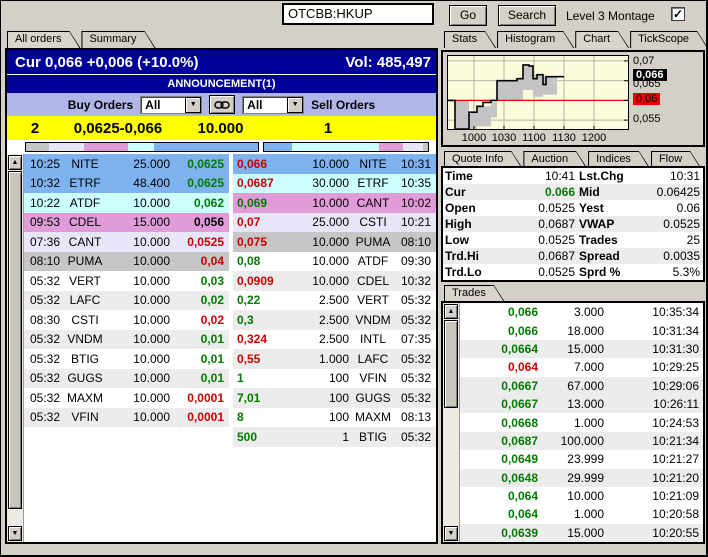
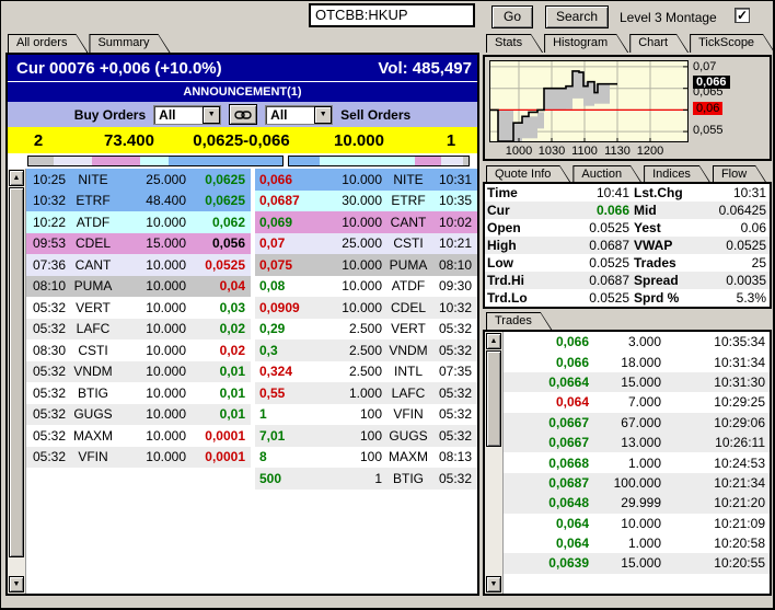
  OTCBB:HKUP
  Go
  Search
  Level 3 Montage
  ✓
  All orders
  Summary
  Stats
  Histogram
  Chart
  TickScope
  Quote Info
  Auction
  Indices
  Flow
  Trades
- Cur 0,066 +0,006 (+10.0%)
+ Cur 00076 +0,006 (+10.0%)
  Vol: 485,497
  ANNOUNCEMENT(1)
  Buy Orders
  All
  All
  Sell Orders
  2
+ 73.400
  0,0625-0,066
  10.000
  1
  10:25
  NITE
  25.000
  0,0625
  10:32
  ETRF
  48.400
  0,0625
  10:22
  ATDF
  10.000
  0,062
  09:53
  CDEL
  15.000
  0,056
  07:36
  CANT
  10.000
  0,0525
  08:10
  PUMA
  10.000
  0,04
  05:32
  VERT
  10.000
  0,03
  05:32
  LAFC
  10.000
  0,02
  08:30
  CSTI
  10.000
  0,02
  05:32
  VNDM
  10.000
  0,01
  05:32
  BTIG
  10.000
  0,01
  05:32
  GUGS
  10.000
  0,01
  05:32
  MAXM
  10.000
  0,0001
  05:32
  VFIN
  10.000
  0,0001
  0,066
  10.000
  NITE
  10:31
  0,0687
  30.000
  ETRF
  10:35
  0,069
  10.000
  CANT
  10:02
  0,07
  25.000
  CSTI
  10:21
  0,075
  10.000
  PUMA
  08:10
  0,08
  10.000
  ATDF
  09:30
  0,0909
  10.000
  CDEL
  10:32
- 0,22
+ 0,29
  2.500
  VERT
  05:32
  0,3
  2.500
  VNDM
  05:32
  0,324
  2.500
  INTL
  07:35
  0,55
  1.000
  LAFC
  05:32
  1
  100
  VFIN
  05:32
  7,01
  100
  GUGS
  05:32
  8
  100
  MAXM
  08:13
  500
  1
  BTIG
  05:32
  1000
  1030
  1100
  1130
  1200
  0,07
  0,065
  0,066
  0,06
  0,055
  Time
  10:41
  Lst.Chg
  10:31
  Cur
  0.066
  Mid
  0.06425
  Open
  0.0525
  Yest
  0.06
  High
  0.0687
  VWAP
  0.0525
  Low
  0.0525
  Trades
  25
  Trd.Hi
  0.0687
  Spread
  0.0035
  Trd.Lo
  0.0525
  Sprd %
  5.3%
  0,066
  3.000
  10:35:34
  0,066
  18.000
  10:31:34
  0,0664
  15.000
  10:31:30
  0,064
  7.000
  10:29:25
  0,0667
  67.000
  10:29:06
  0,0667
  13.000
  10:26:11
  0,0668
  1.000
  10:24:53
  0,0687
  100.000
  10:21:34
- 0,0649
- 23.999
- 10:21:27
  0,0648
  29.999
  10:21:20
  0,064
  10.000
  10:21:09
  0,064
  1.000
  10:20:58
  0,0639
  15.000
  10:20:55
